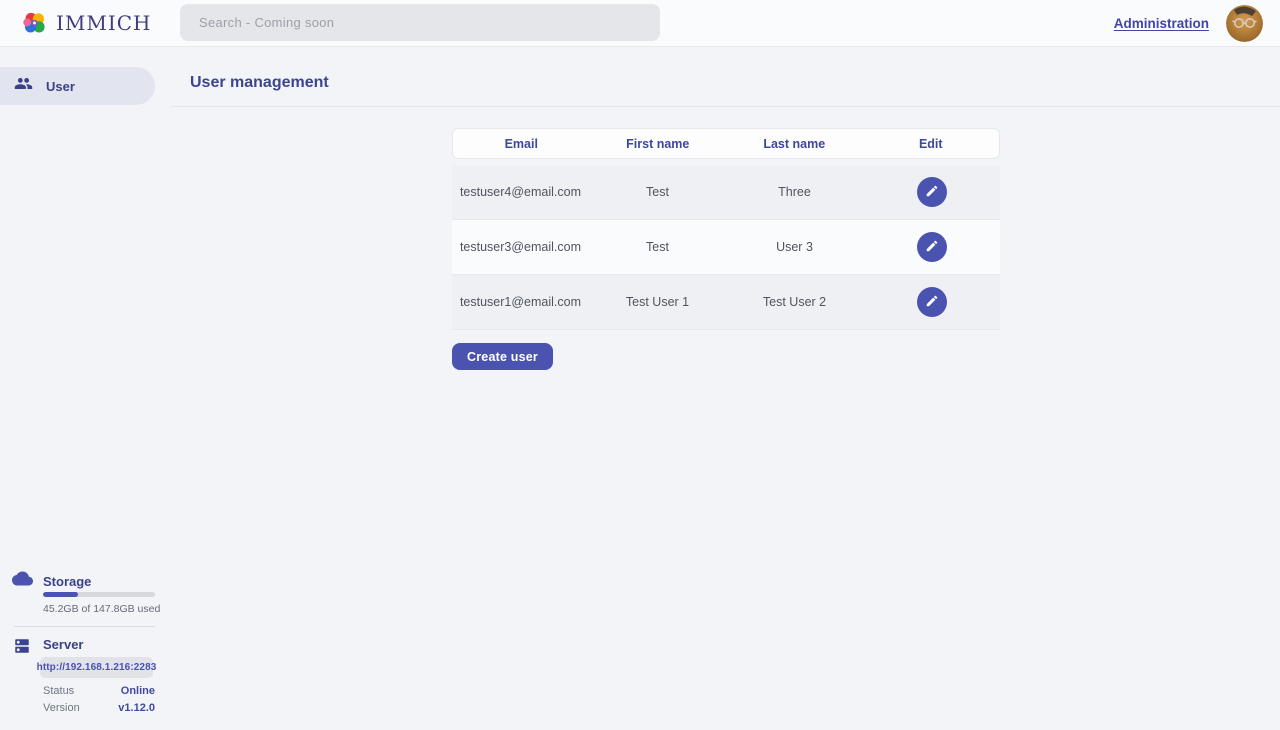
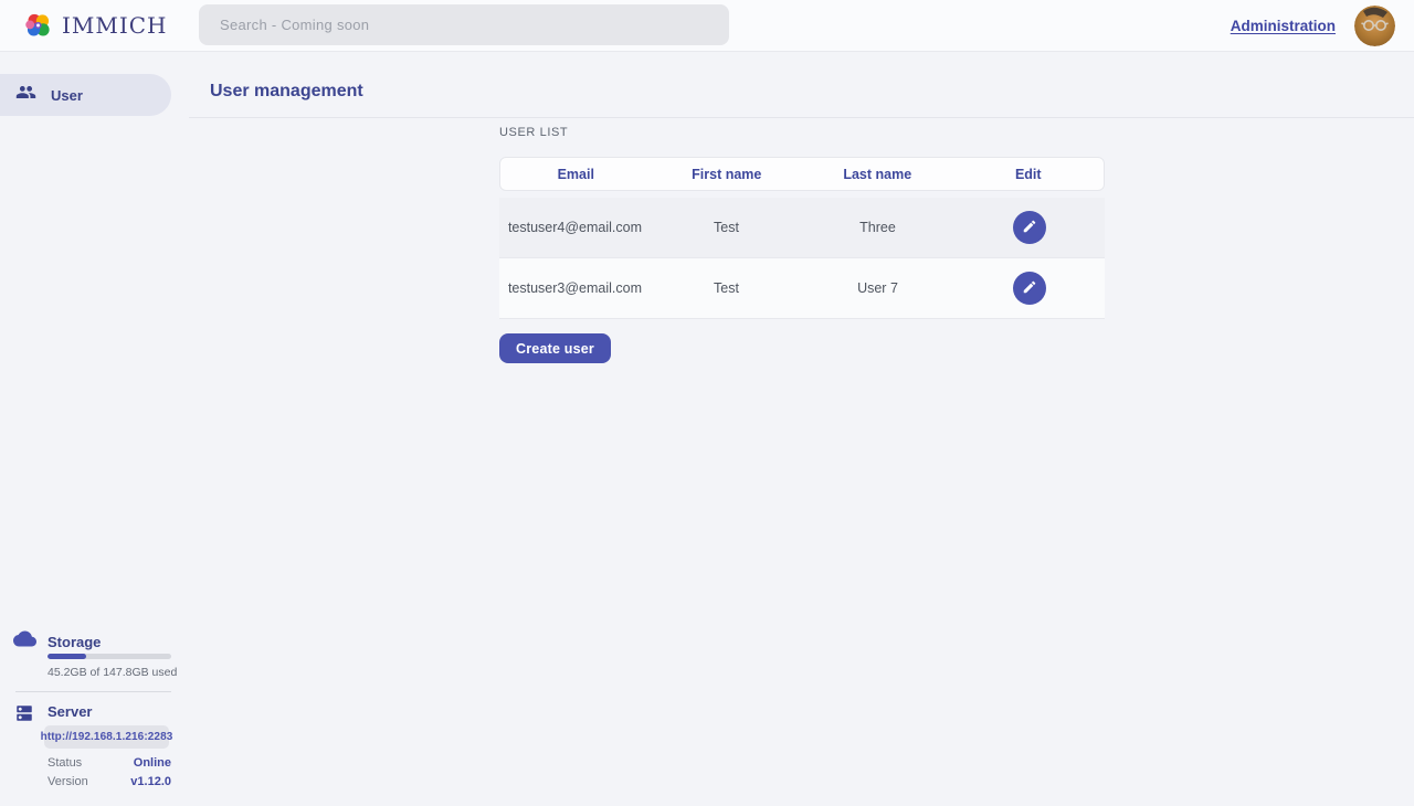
  IMMICH
  Search - Coming soon
  Administration
  User
  Storage
  45.2GB of 147.8GB used
  Server
  http://192.168.1.216:2283
  Status
  Online
  Version
  v1.12.0
  User management
+ USER LIST
  Email
  First name
  Last name
  Edit
  testuser4@email.com
  Test
  Three
  testuser3@email.com
  Test
- User 3
+ User 7
- testuser1@email.com
- Test User 1
- Test User 2
  Create user
